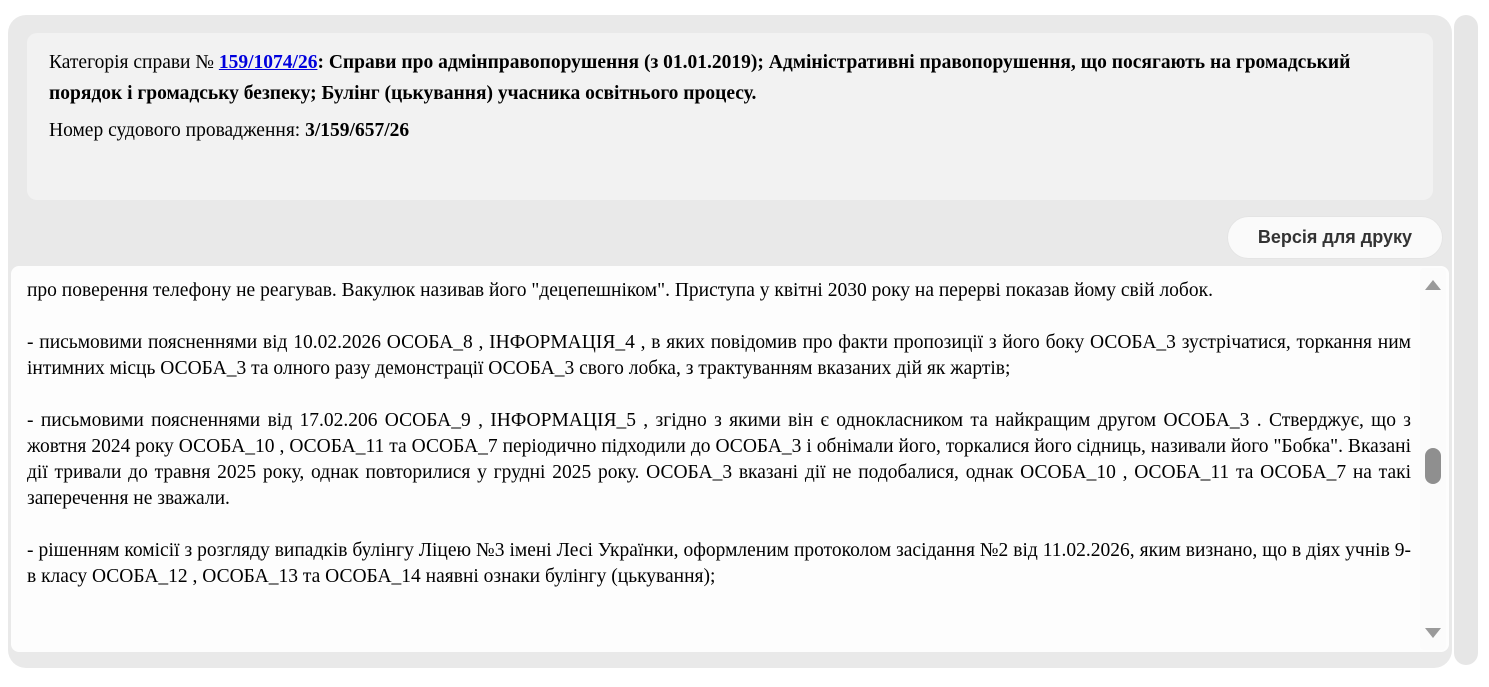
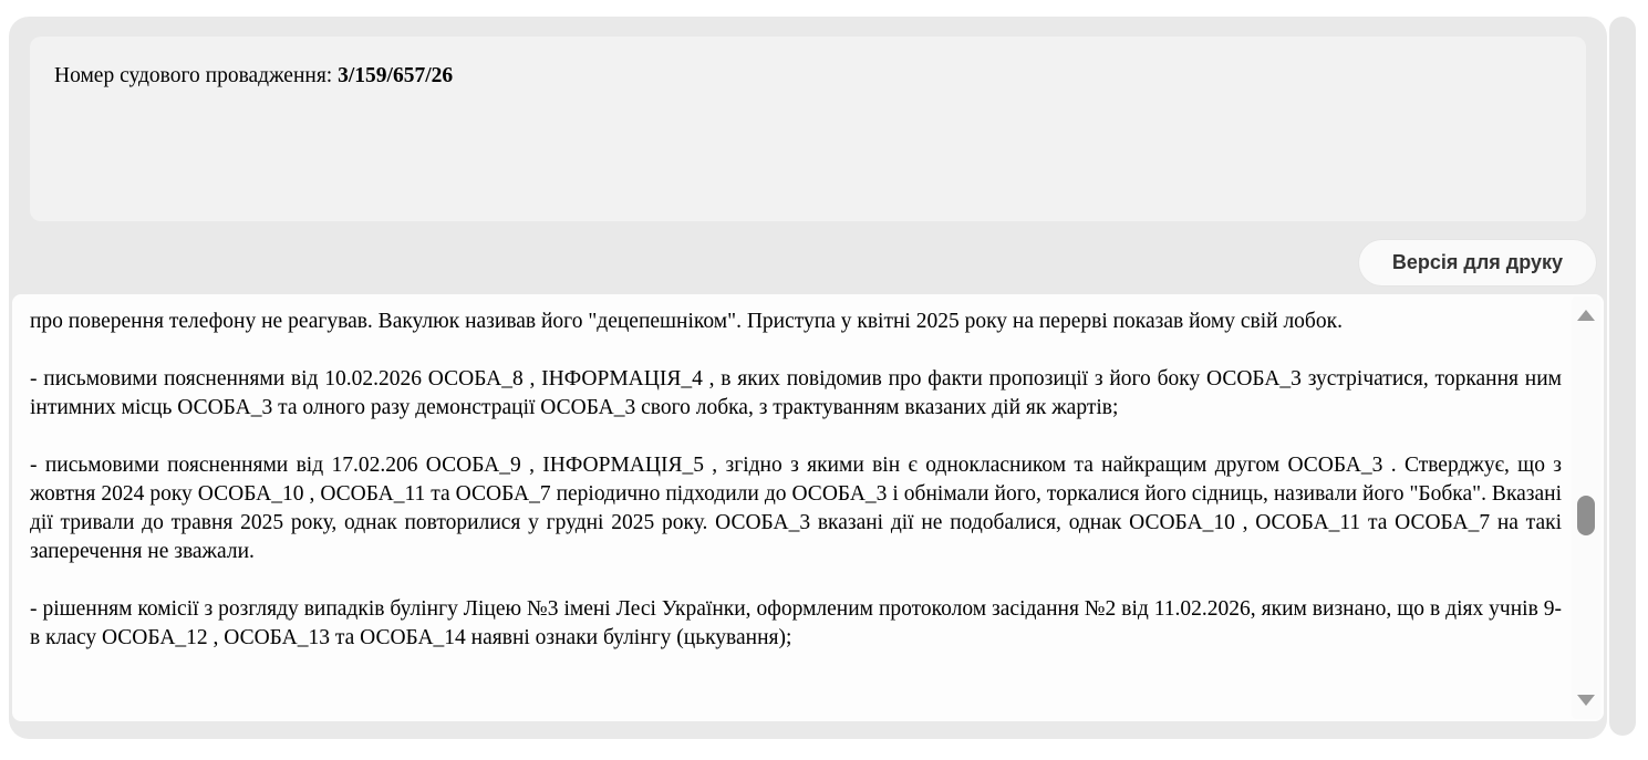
- Категорія справи № 159/1074/26: Справи про адмінправопорушення (з 01.01.2019); Адміністративні правопорушення, що посягають на громадський порядок і громадську безпеку; Булінг (цькування) учасника освітнього процесу.
  Номер судового провадження: 3/159/657/26
  Версія для друку
- про поверення телефону не реагував. Вакулюк називав його "децепешніком". Приступа у квітні 2030 року на перерві показав йому свій лобок.
+ про поверення телефону не реагував. Вакулюк називав його "децепешніком". Приступа у квітні 2025 року на перерві показав йому свій лобок.
  - письмовими поясненнями від 10.02.2026 ОСОБА_8 , ІНФОРМАЦІЯ_4 , в яких повідомив про факти пропозиції з його боку ОСОБА_3 зустрічатися, торкання ним інтимних місць ОСОБА_3 та олного разу демонстрації ОСОБА_3 свого лобка, з трактуванням вказаних дій як жартів;
  - письмовими поясненнями від 17.02.206 ОСОБА_9 , ІНФОРМАЦІЯ_5 , згідно з якими він є однокласником та найкращим другом ОСОБА_3 . Стверджує, що з жовтня 2024 року ОСОБА_10 , ОСОБА_11 та ОСОБА_7 періодично підходили до ОСОБА_3 і обнімали його, торкалися його сідниць, називали його "Бобка". Вказані дії тривали до травня 2025 року, однак повторилися у грудні 2025 року. ОСОБА_3 вказані дії не подобалися, однак ОСОБА_10 , ОСОБА_11 та ОСОБА_7 на такі заперечення не зважали.
  - рішенням комісії з розгляду випадків булінгу Ліцею №3 імені Лесі Українки, оформленим протоколом засідання №2 від 11.02.2026, яким визнано, що в діях учнів 9-в класу ОСОБА_12 , ОСОБА_13 та ОСОБА_14 наявні ознаки булінгу (цькування);
